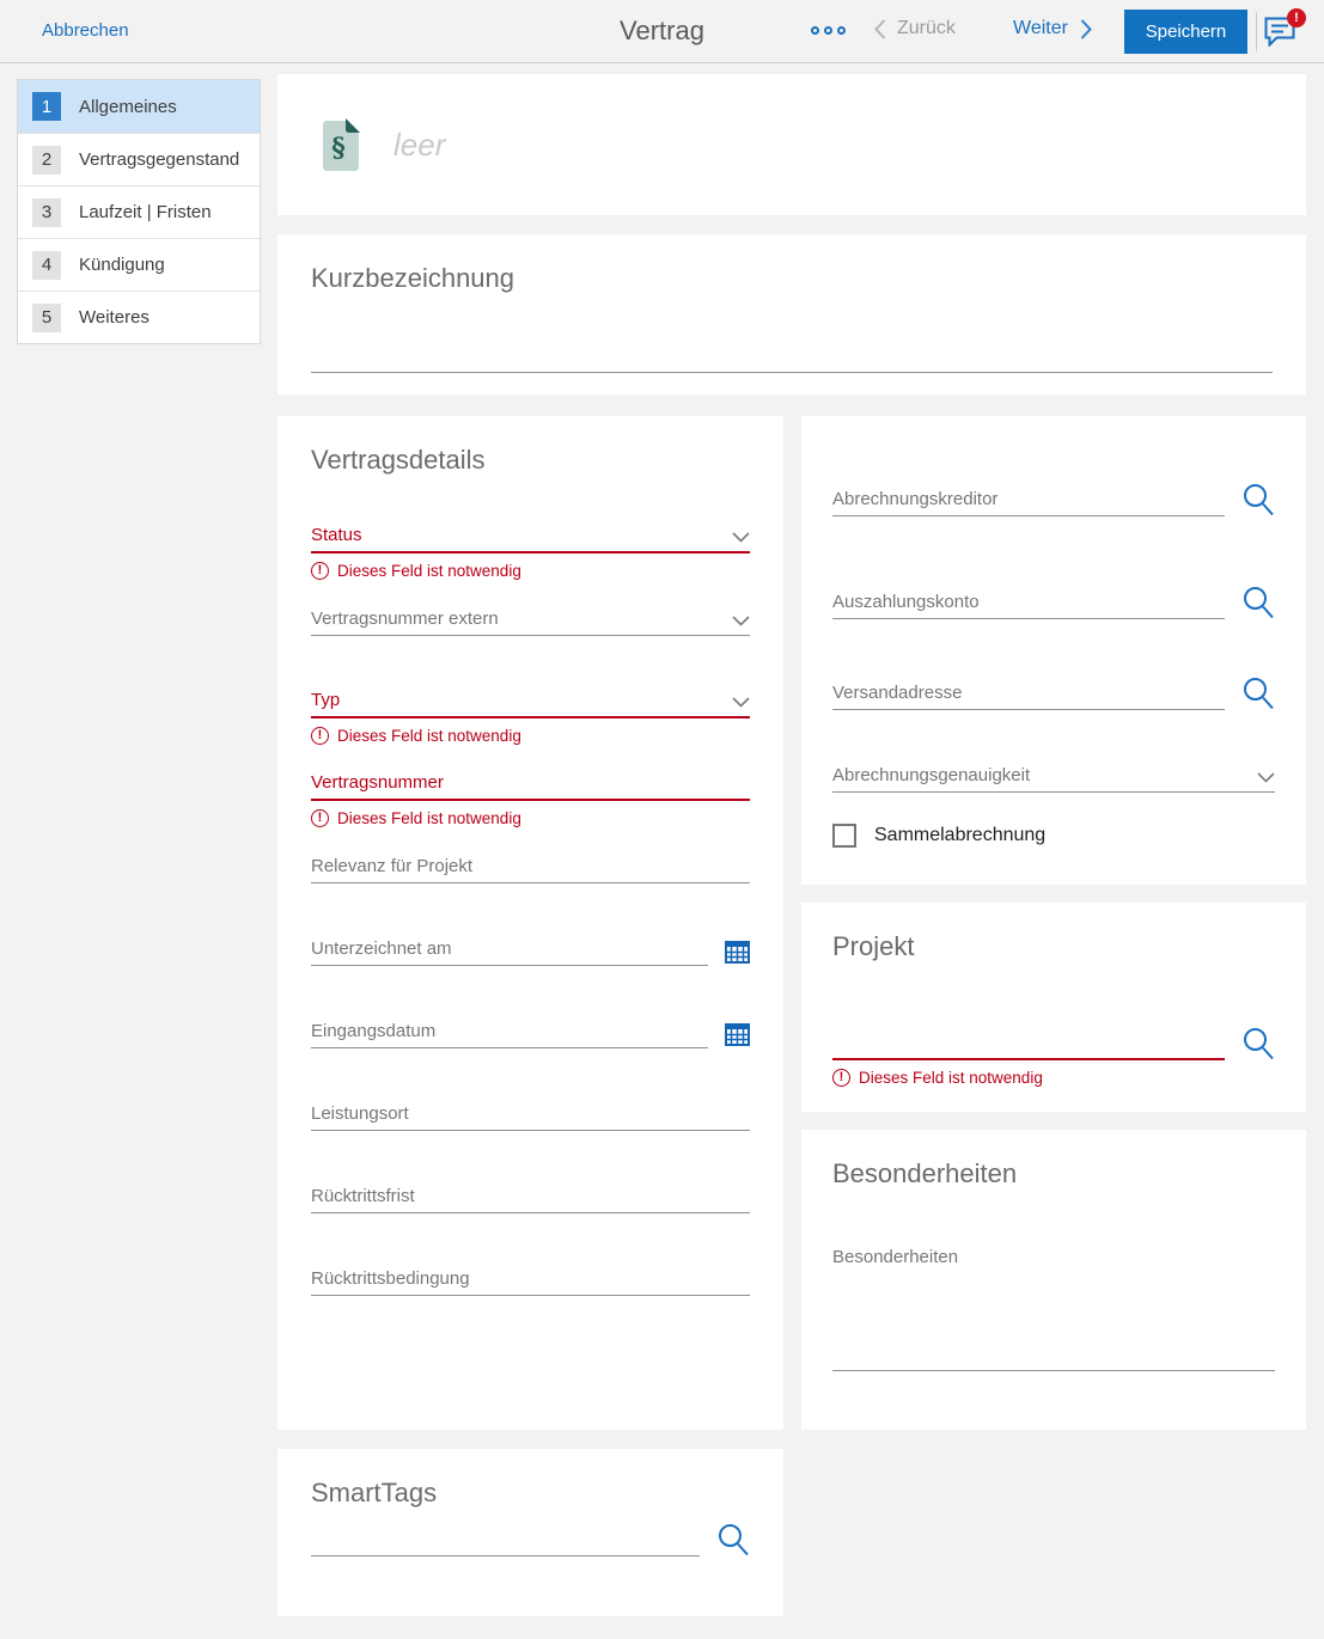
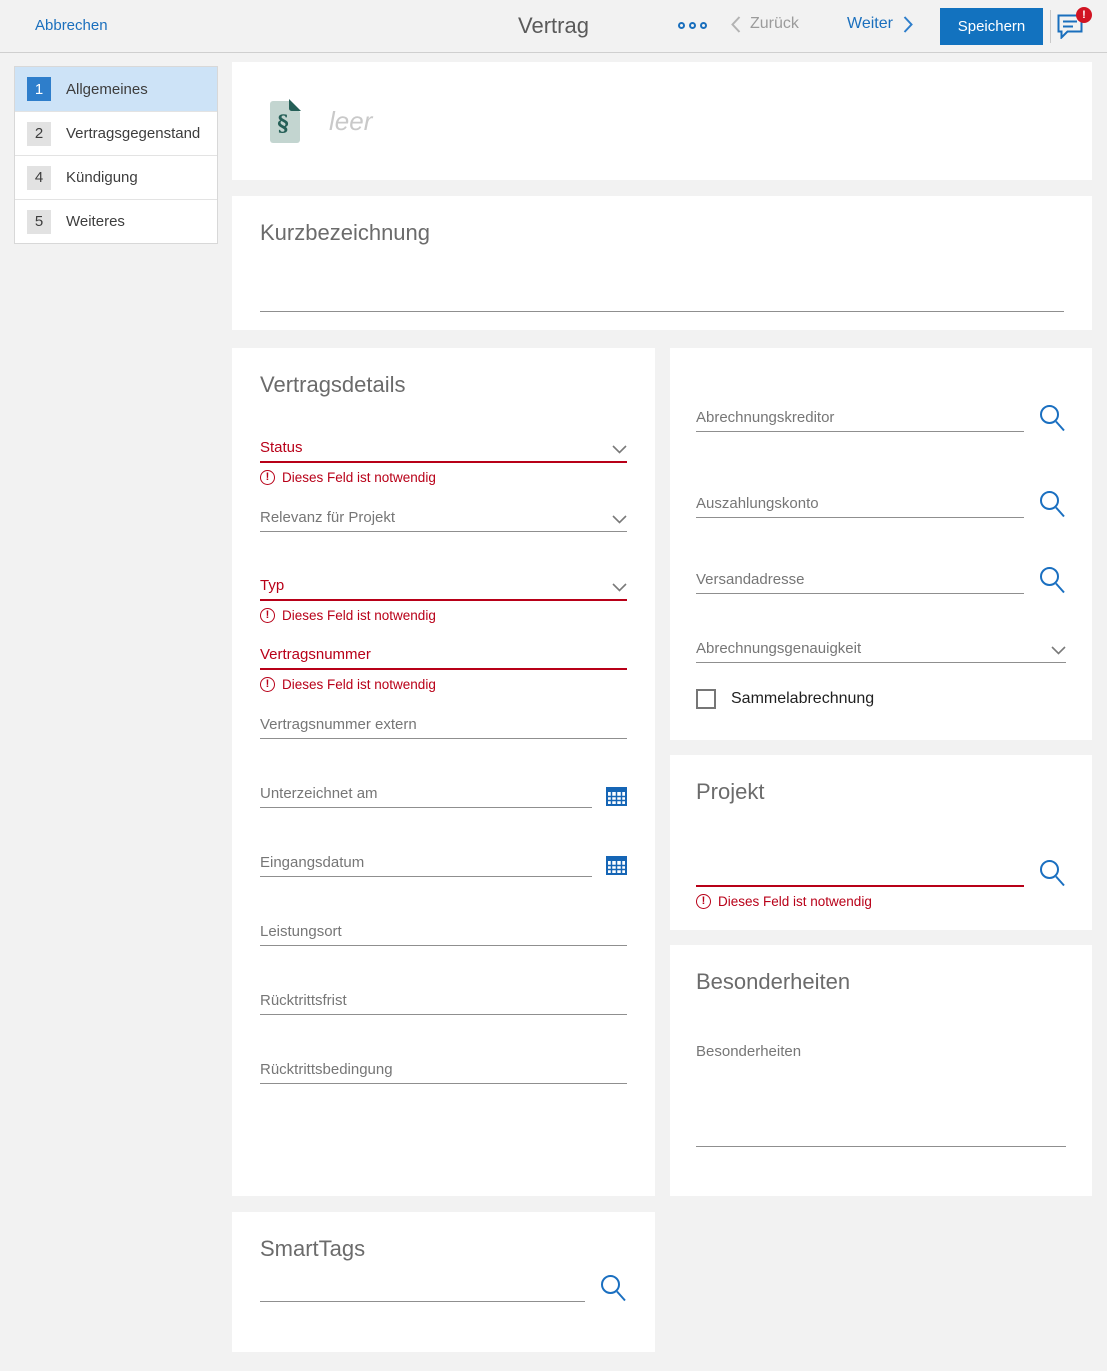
  Abbrechen
  Vertrag
  Zurück
  Weiter
  Speichern
  !
  1
  Allgemeines
  2
  Vertragsgegenstand
- 3
- Laufzeit | Fristen
  4
  Kündigung
  5
  Weiteres
  §
  leer
  Kurzbezeichnung
  Vertragsdetails
  Status
  !
  Dieses Feld ist notwendig
- Vertragsnummer extern
+ Relevanz für Projekt
  Typ
  !
  Dieses Feld ist notwendig
  Vertragsnummer
  !
  Dieses Feld ist notwendig
- Relevanz für Projekt
+ Vertragsnummer extern
  Unterzeichnet am
  Eingangsdatum
  Leistungsort
  Rücktrittsfrist
  Rücktrittsbedingung
  Abrechnungskreditor
  Auszahlungskonto
  Versandadresse
  Abrechnungsgenauigkeit
  Sammelabrechnung
  Projekt
  !
  Dieses Feld ist notwendig
  Besonderheiten
  Besonderheiten
  SmartTags
